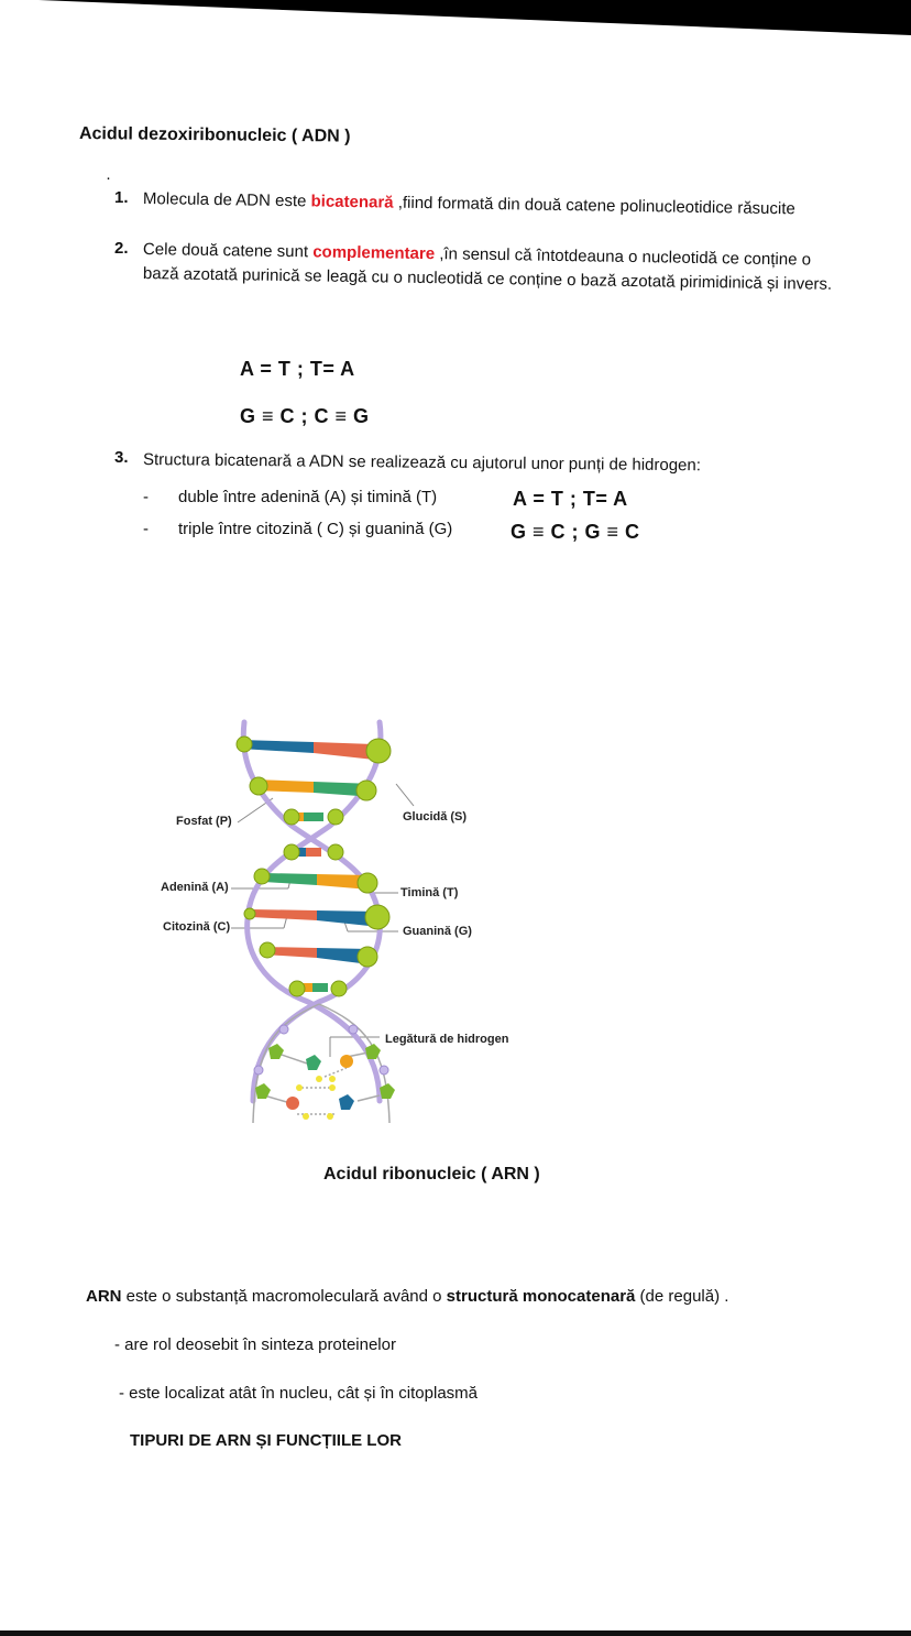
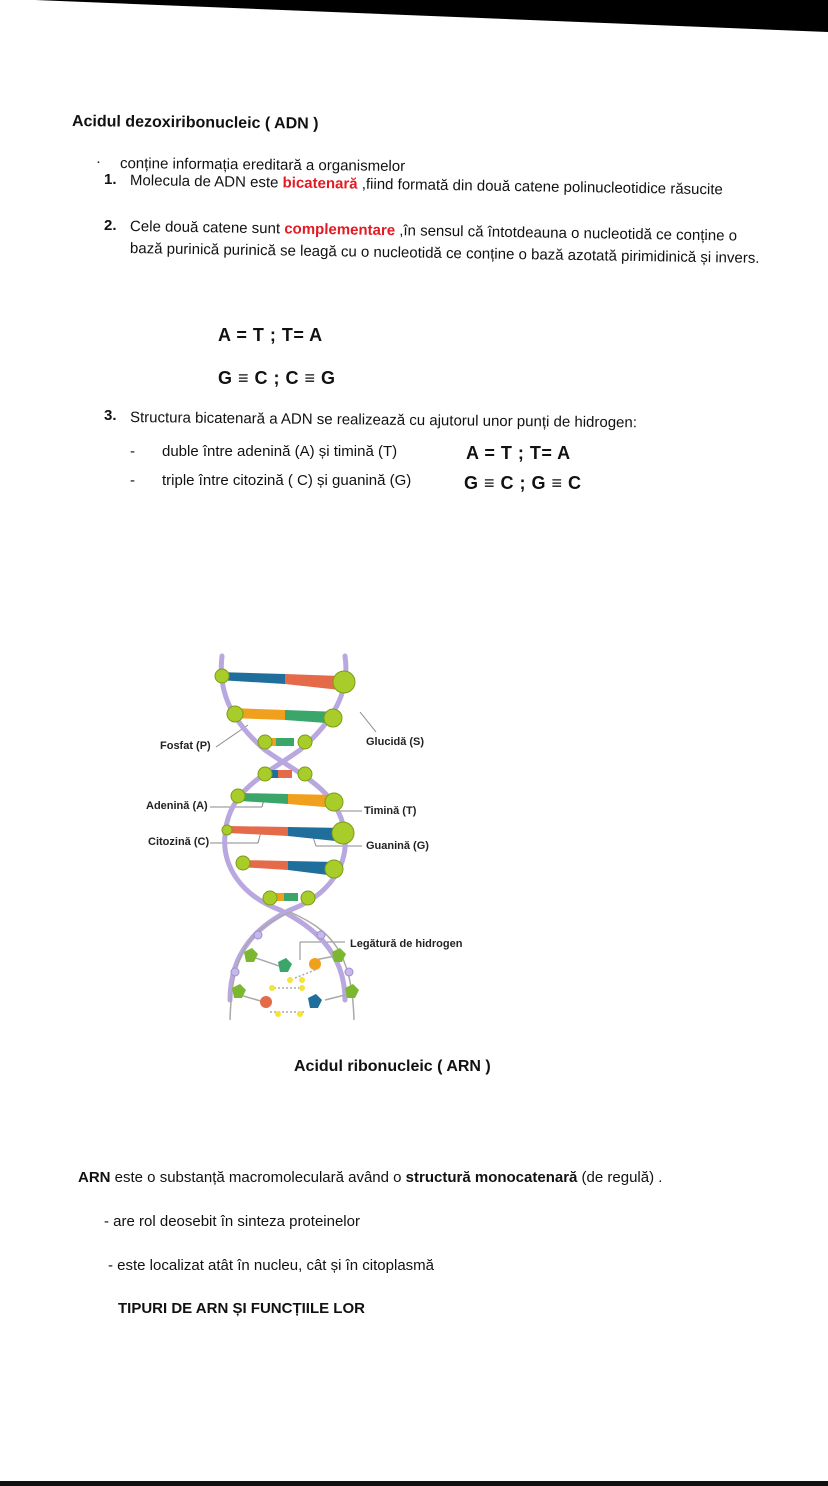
  Acidul dezoxiribonucleic ( ADN )
  ·
+ conține informația ereditară a organismelor
  1.
  Molecula de ADN este bicatenară ,fiind formată din două catene polinucleotidice răsucite
  2.
  Cele două catene sunt complementare ,în sensul că întotdeauna o nucleotidă ce conține o
- bază azotată purinică se leagă cu o nucleotidă ce conține o bază azotată pirimidinică și invers.
+ bază purinică purinică se leagă cu o nucleotidă ce conține o bază azotată pirimidinică și invers.
  A = T ; T= A
  G ≡ C ; C ≡ G
  3.
  Structura bicatenară a ADN se realizează cu ajutorul unor punți de hidrogen:
  -
  duble între adenină (A) și timină (T)
  A = T ; T= A
  -
  triple între citozină ( C) și guanină (G)
  G ≡ C ; G ≡ C
  Fosfat (P)
  Glucidă (S)
  Adenină (A)
  Timină (T)
  Citozină (C)
  Guanină (G)
  Legătură de hidrogen
  Acidul ribonucleic ( ARN )
  ARN este o substanță macromoleculară având o structură monocatenară (de regulă) .
  - are rol deosebit în sinteza proteinelor
  - este localizat atât în nucleu, cât și în citoplasmă
  TIPURI DE ARN ȘI FUNCȚIILE LOR
